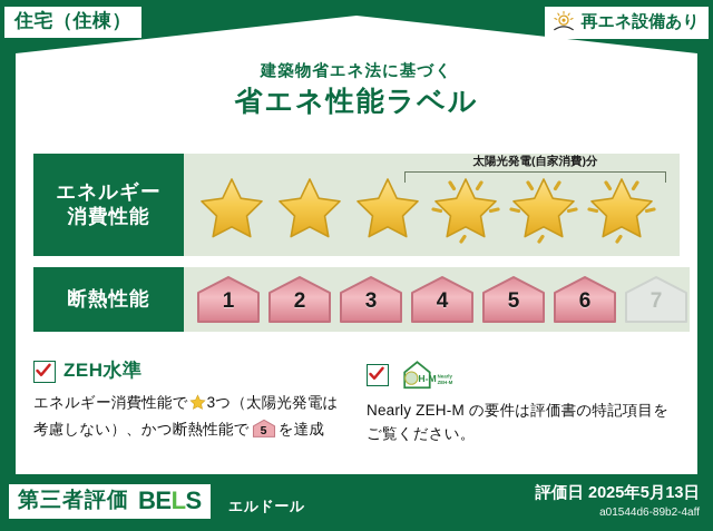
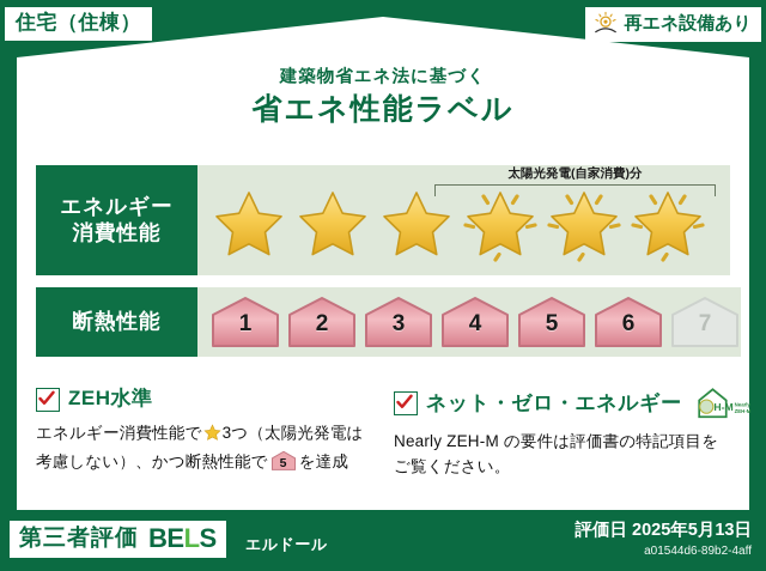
  住宅（住棟）
  再エネ設備あり
  建築物省エネ法に基づく
  省エネ性能ラベル
  エネルギー
  消費性能
  太陽光発電(自家消費)分
  断熱性能
  1
  2
  3
  4
  5
  6
  7
  ZEH水準
  エネルギー消費性能で 3つ（太陽光発電は考慮しない）、かつ断熱性能で
  5
  を達成
+ ネット・ゼロ・エネルギー
  H-M
  Nearly ZEH-M の要件は評価書の特記項目をご覧ください。
  第三者評価
  BELS
  エルドール
  評価日 2025年5月13日
  a01544d6-89b2-4aff
